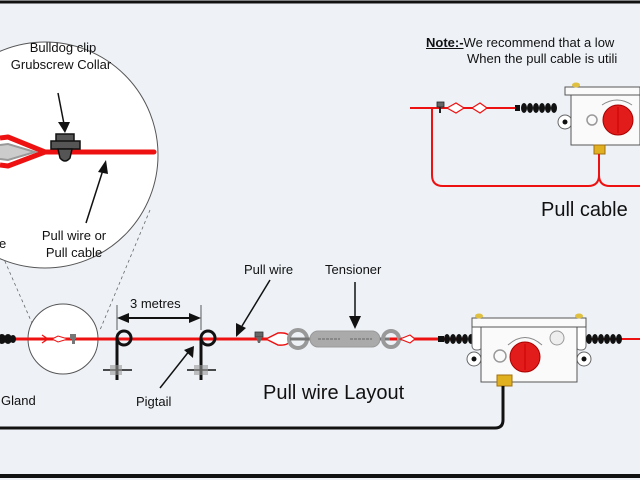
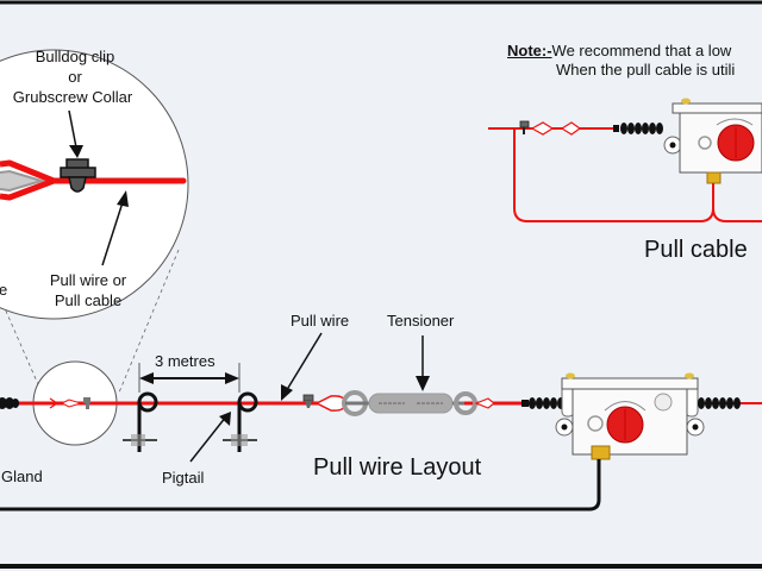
  Bulldog clip
+ or
  Grubscrew Collar
  Pull wire or
  Pull cable
  e
  Note:-We recommend that a low
  When the pull cable is utili
  Pull cable
  Gland
  3 metres
  Pigtail
  Pull wire
  Tensioner
  Pull wire Layout
